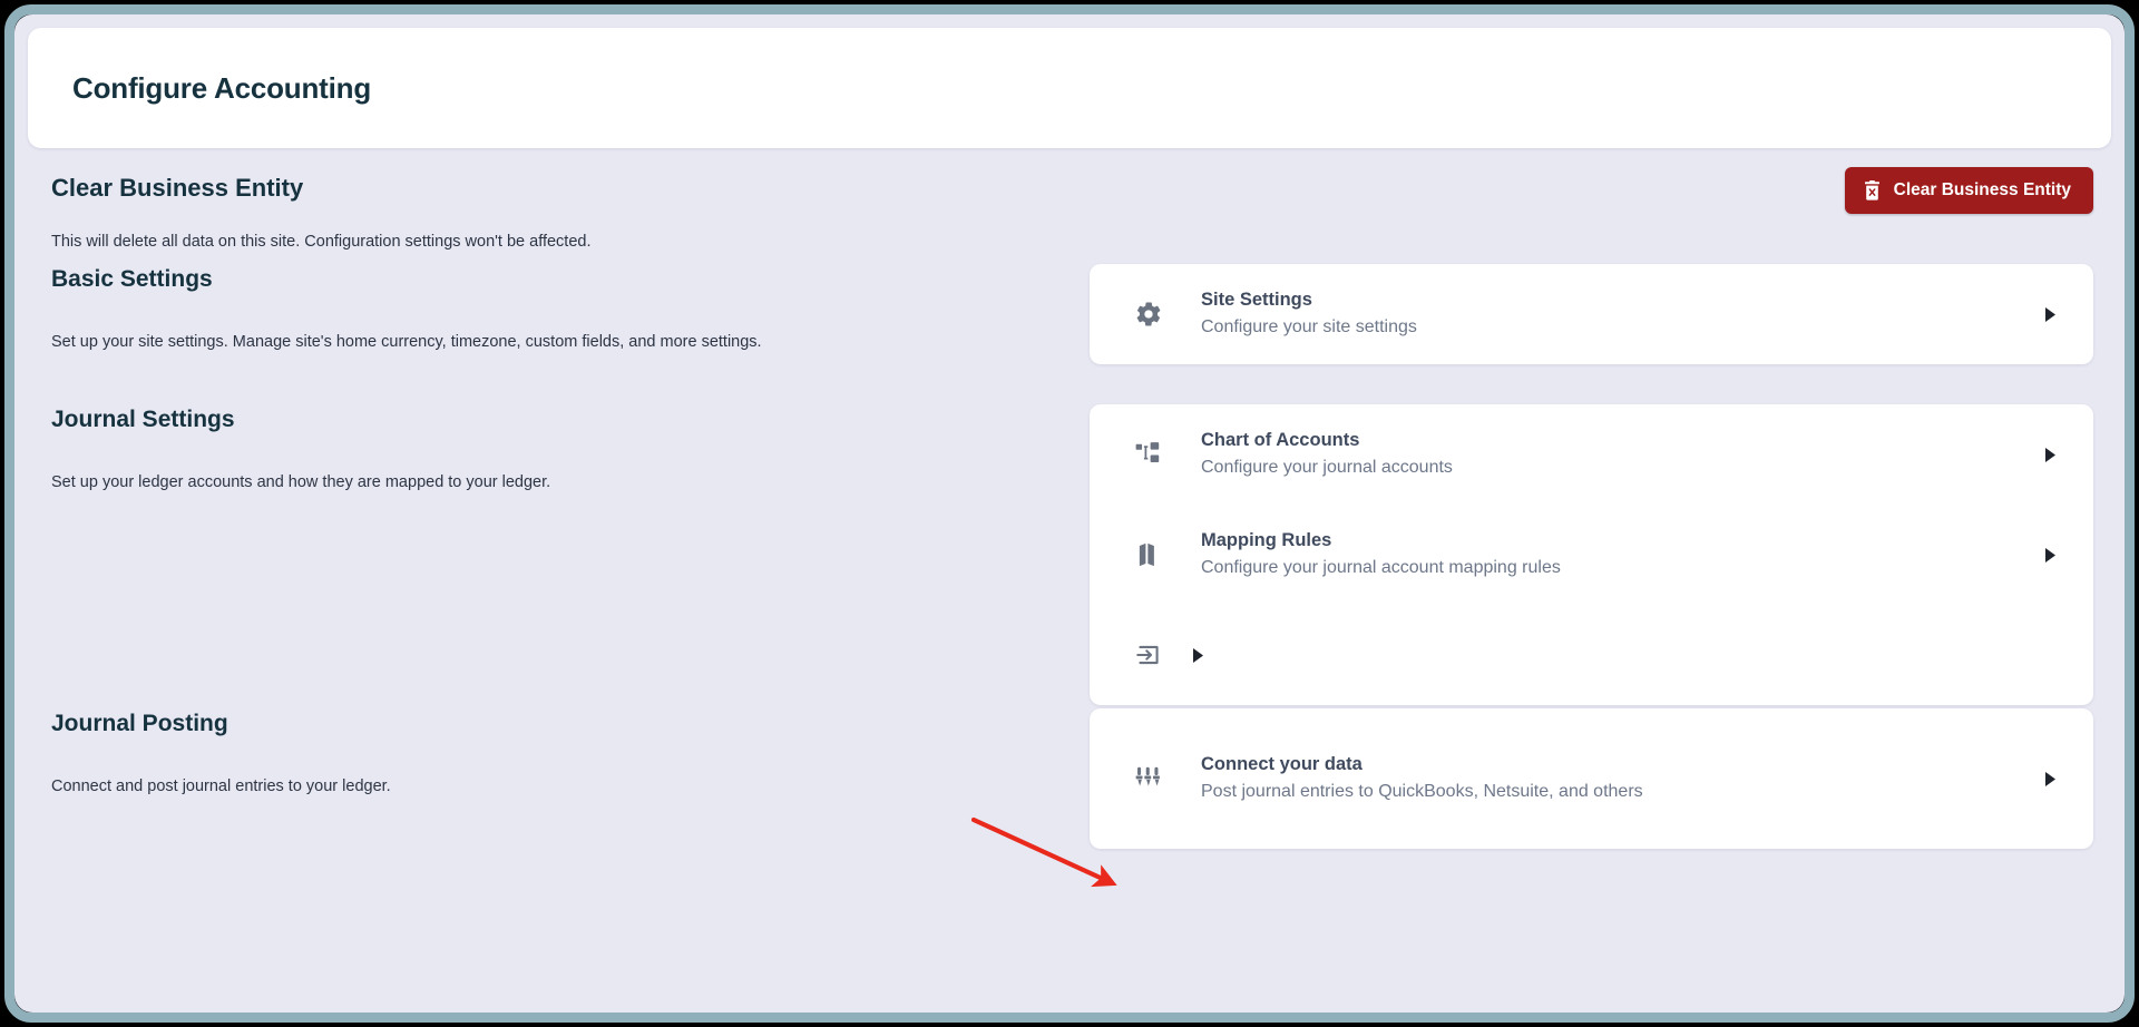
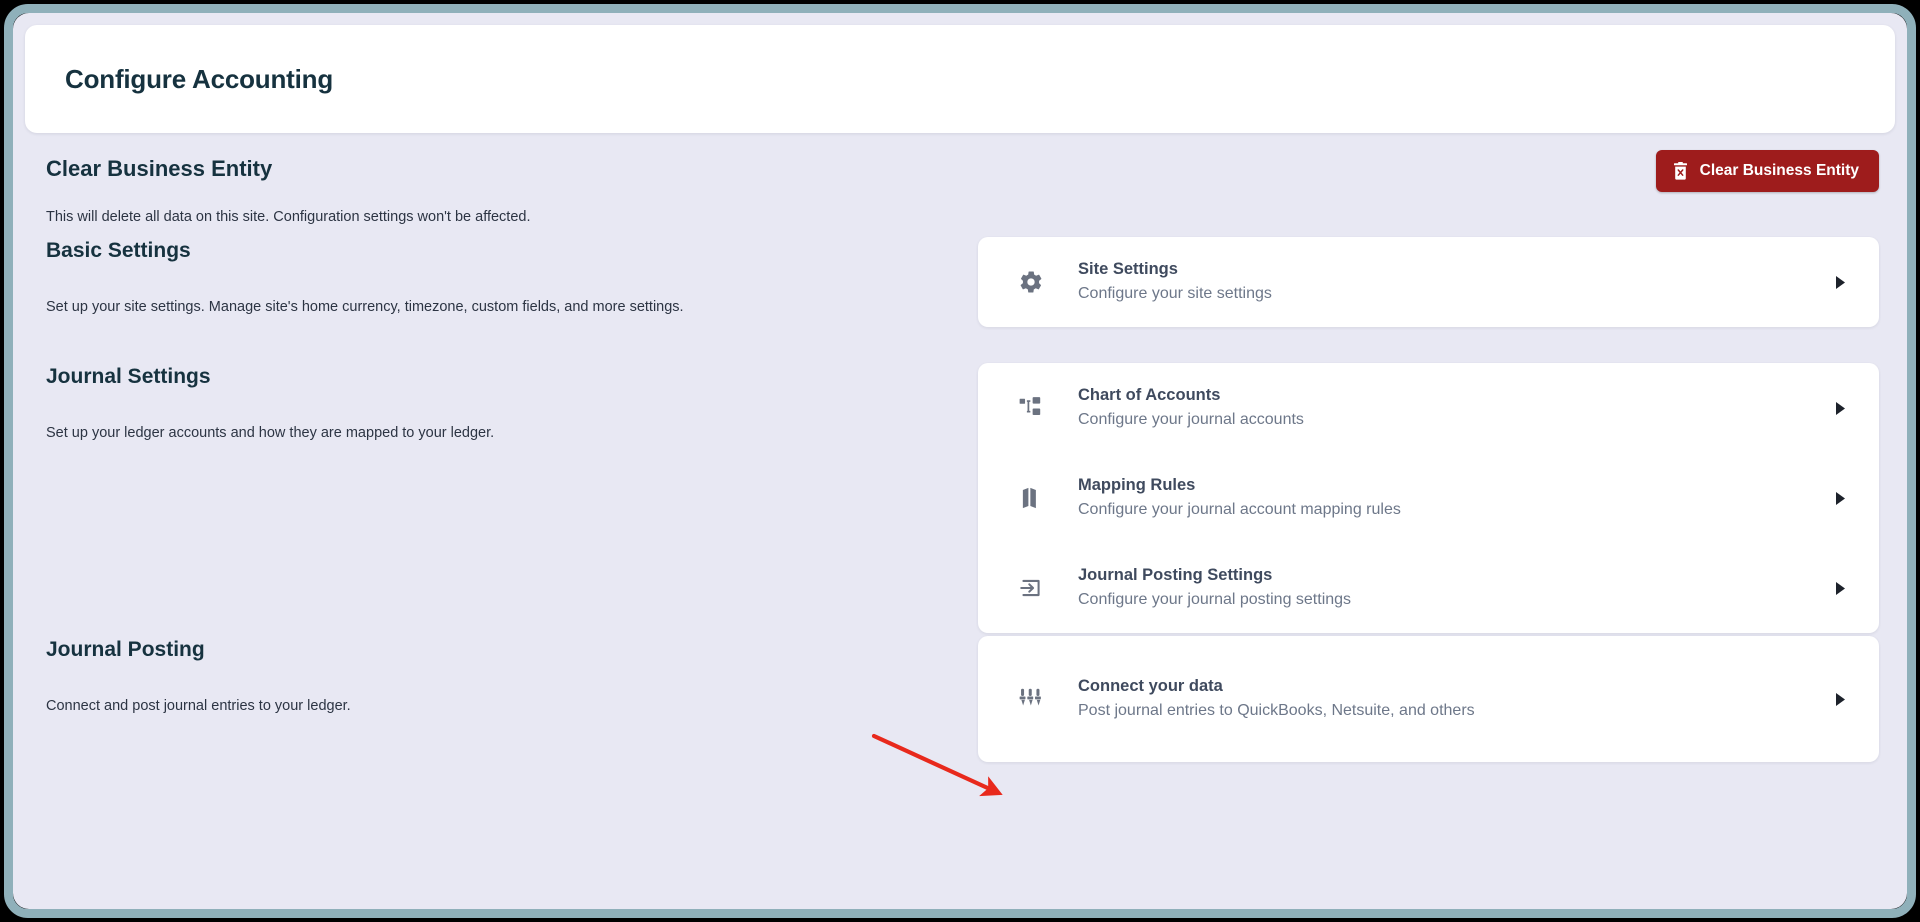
  Configure Accounting
  Clear Business Entity
  This will delete all data on this site. Configuration settings won't be affected.
  Clear Business Entity
  Basic Settings
  Set up your site settings. Manage site's home currency, timezone, custom fields, and more settings.
  Site Settings
  Configure your site settings
  Journal Settings
  Set up your ledger accounts and how they are mapped to your ledger.
  Chart of Accounts
  Configure your journal accounts
  Mapping Rules
  Configure your journal account mapping rules
+ Journal Posting Settings
+ Configure your journal posting settings
  Journal Posting
  Connect and post journal entries to your ledger.
  Connect your data
  Post journal entries to QuickBooks, Netsuite, and others
